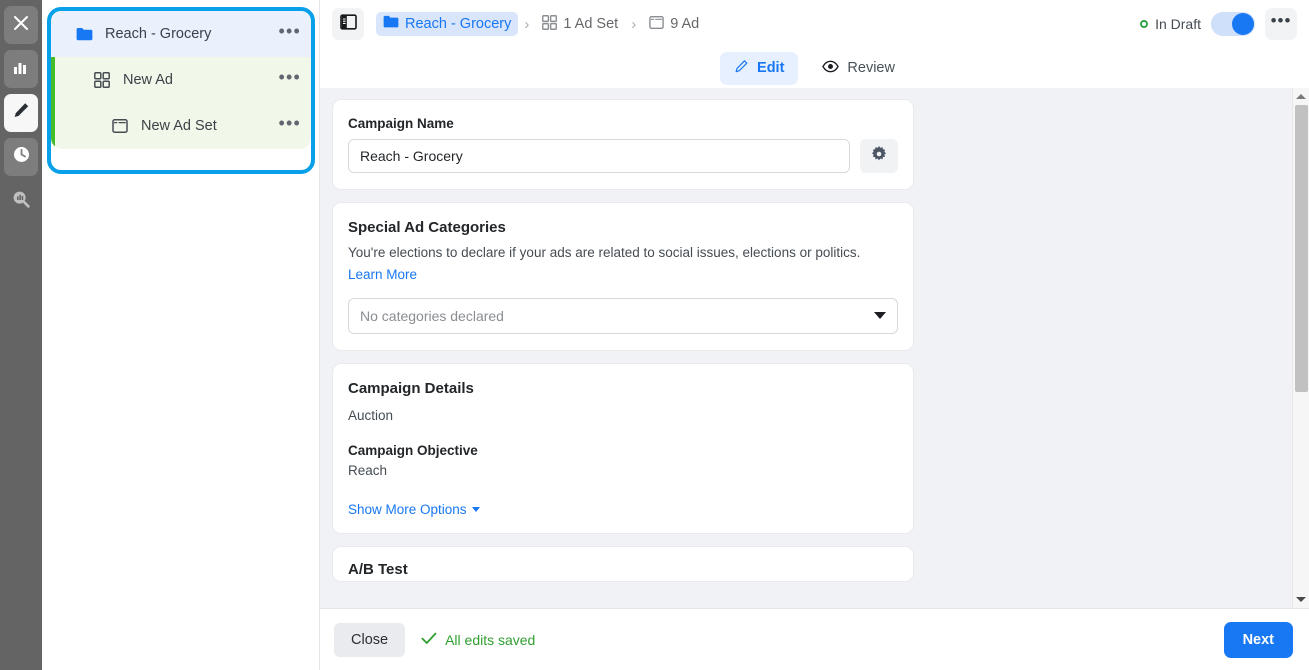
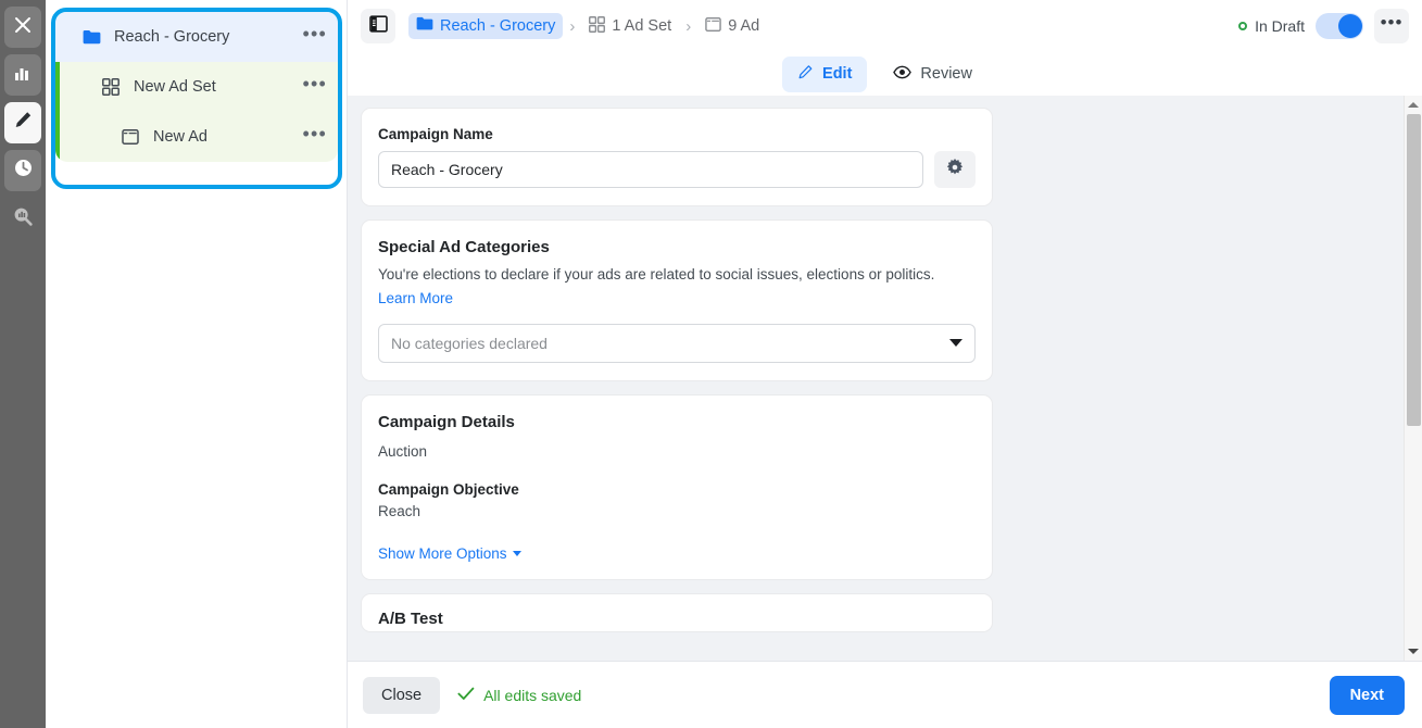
  Reach - Grocery
  •••
- New Ad
+ New Ad Set
  •••
- New Ad Set
+ New Ad
  •••
  Reach - Grocery
  ›
  1 Ad Set
  ›
  9 Ad
  In Draft
  •••
  Edit
  Review
  Campaign Name
  Reach - Grocery
  Special Ad Categories
  You're elections to declare if your ads are related to social issues, elections or politics.
  Learn More
  No categories declared
  Campaign Details
  Auction
  Campaign Objective
  Reach
  Show More Options
  A/B Test
  Close
  All edits saved
  Next
